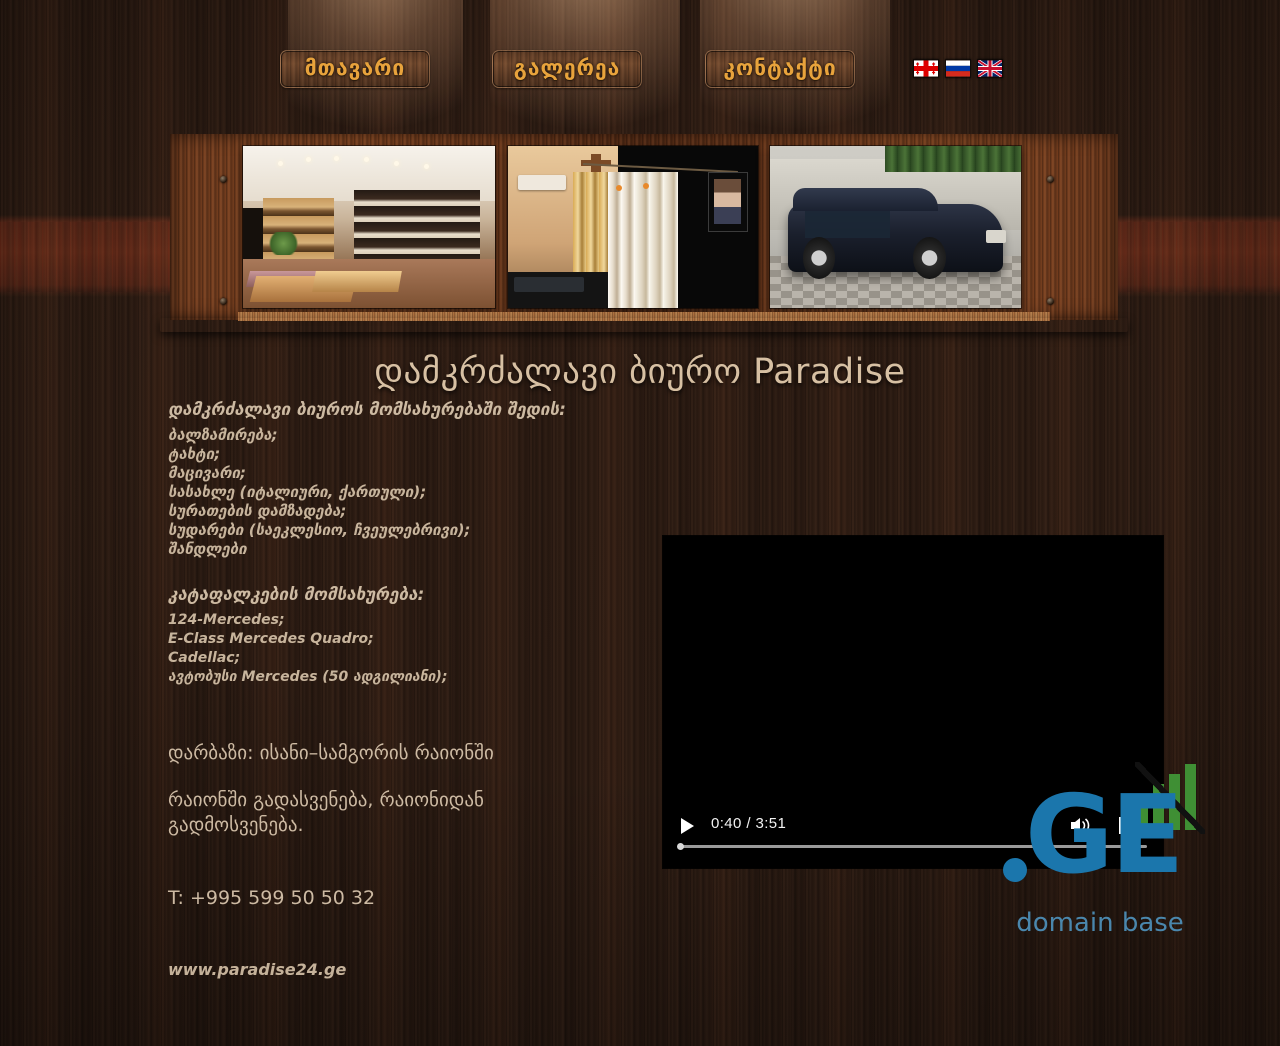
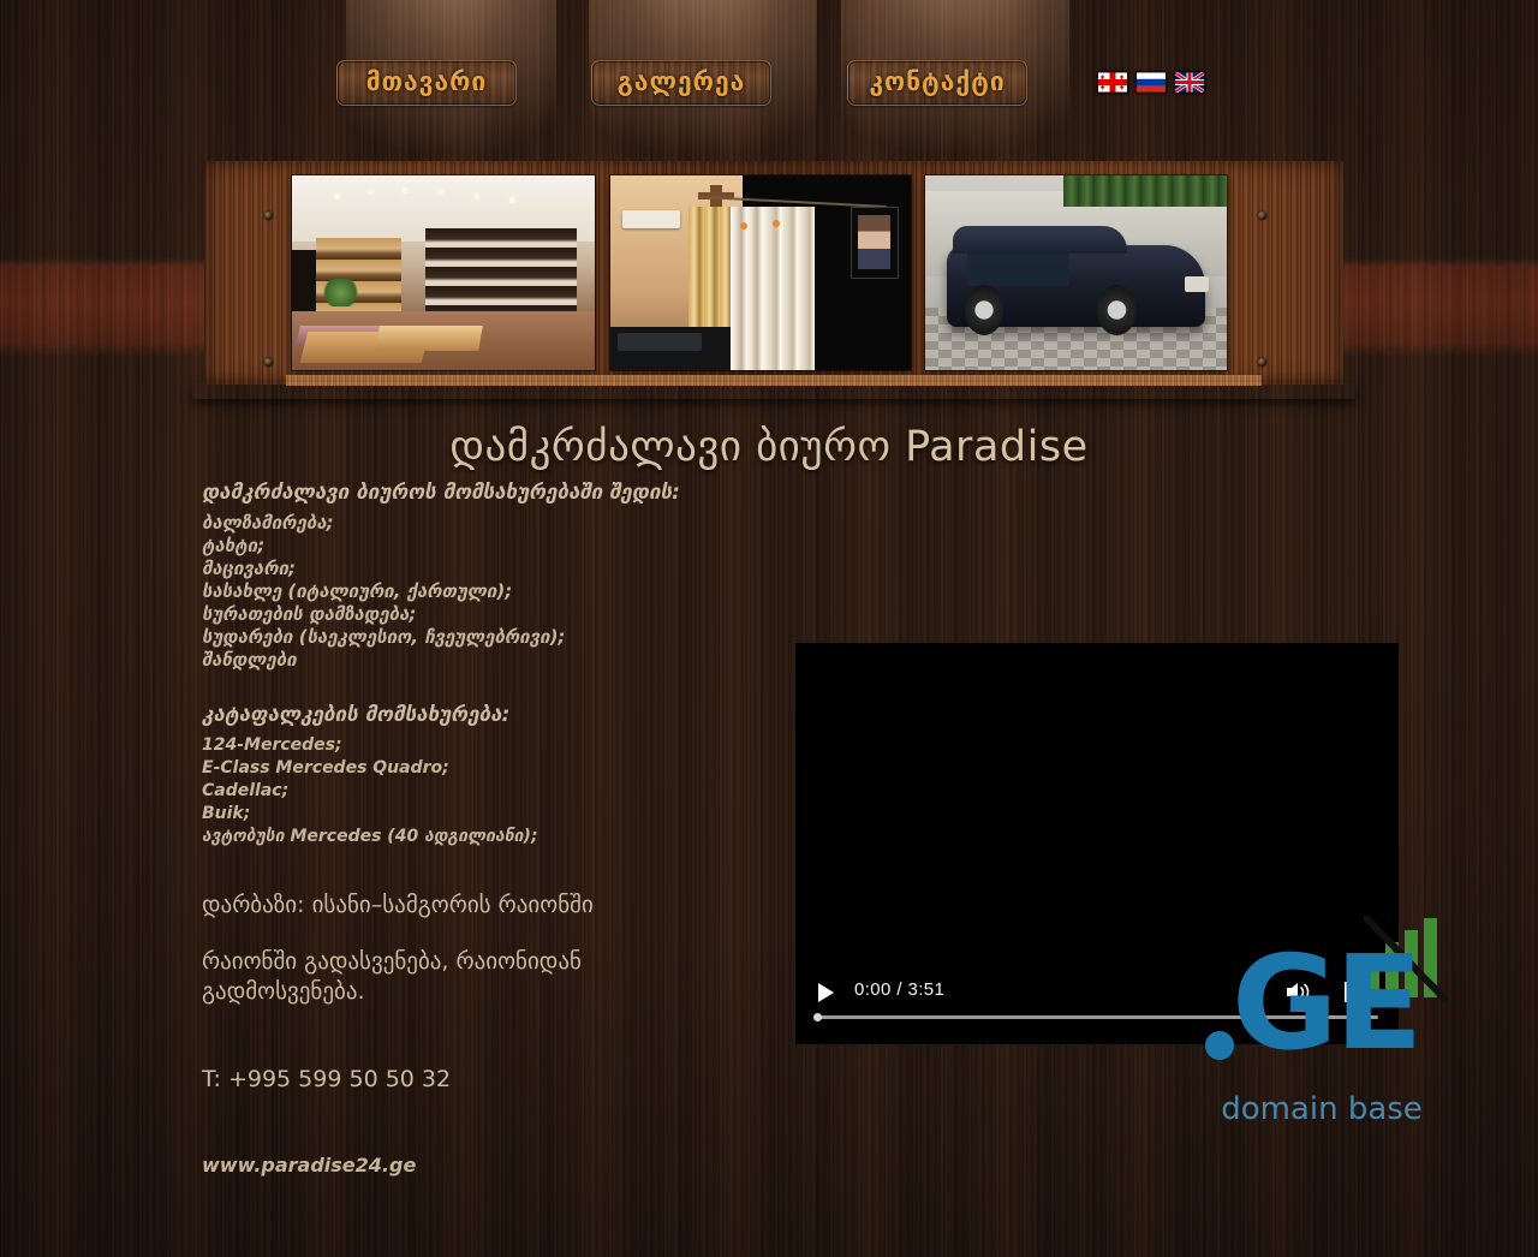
  მთავარი
  გალერეა
  კონტაქტი
  დამკრძალავი ბიურო Paradise
  დამკრძალავი ბიუროს მომსახურებაში შედის:
  ბალზამირება;
  ტახტი;
  მაცივარი;
  სასახლე (იტალიური, ქართული);
  სურათების დამზადება;
  სუდარები (საეკლესიო, ჩვეულებრივი);
  შანდლები
  კატაფალკების მომსახურება:
  124-Mercedes;
  E-Class Mercedes Quadro;
  Cadellac;
+ Buik;
- ავტობუსი Mercedes (50 ადგილიანი);
+ ავტობუსი Mercedes (40 ადგილიანი);
  დარბაზი: ისანი–სამგორის რაიონში
  რაიონში გადასვენება, რაიონიდან
  გადმოსვენება.
  T: +995 599 50 50 32
  www.paradise24.ge
- 0:40 / 3:51
+ 0:00 / 3:51
  GE
  domain base
